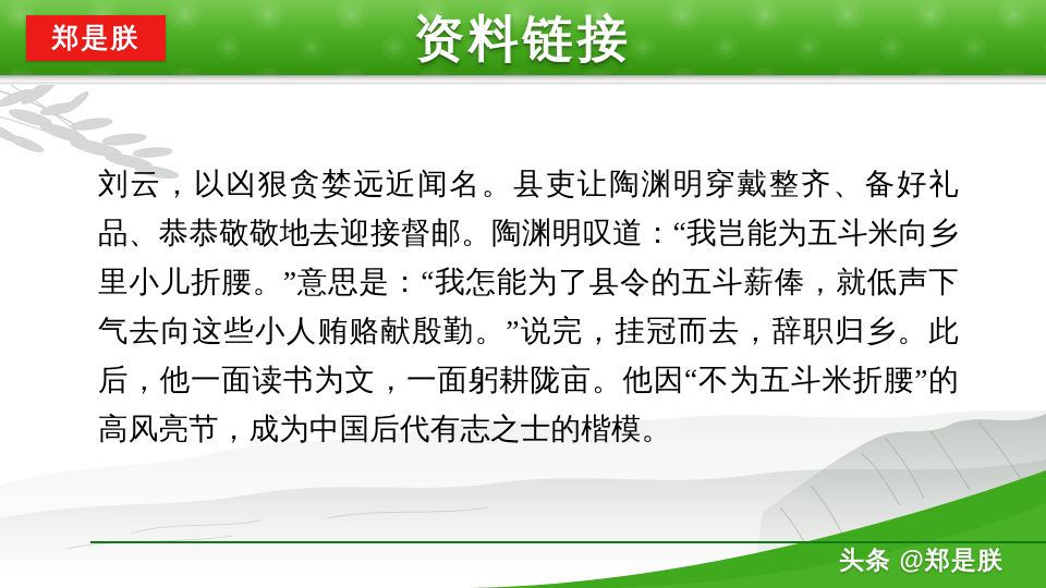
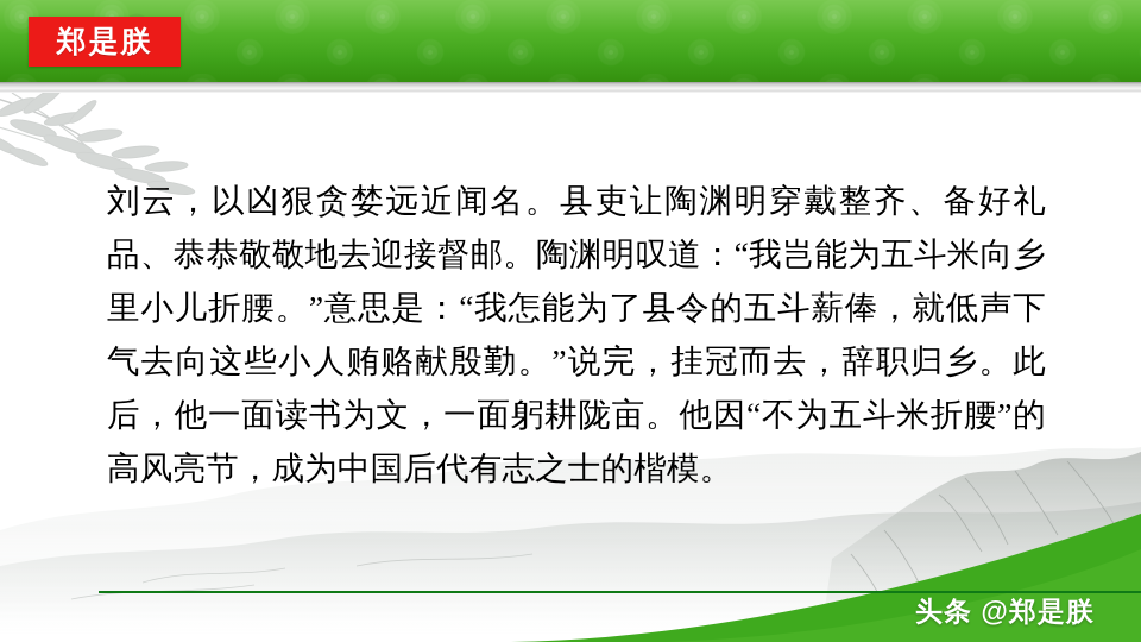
  郑是朕
- 资料链接
  刘云，以凶狠贪婪远近闻名。县吏让陶渊明穿戴整齐、备好礼品、恭恭敬敬地去迎接督邮。陶渊明叹道：“我岂能为五斗米向乡里小儿折腰。”意思是：“我怎能为了县令的五斗薪俸，就低声下气去向这些小人贿赂献殷勤。”说完，挂冠而去，辞职归乡。此后，他一面读书为文，一面躬耕陇亩。他因“不为五斗米折腰”的高风亮节，成为中国后代有志之士的楷模。
  头条 @郑是朕
